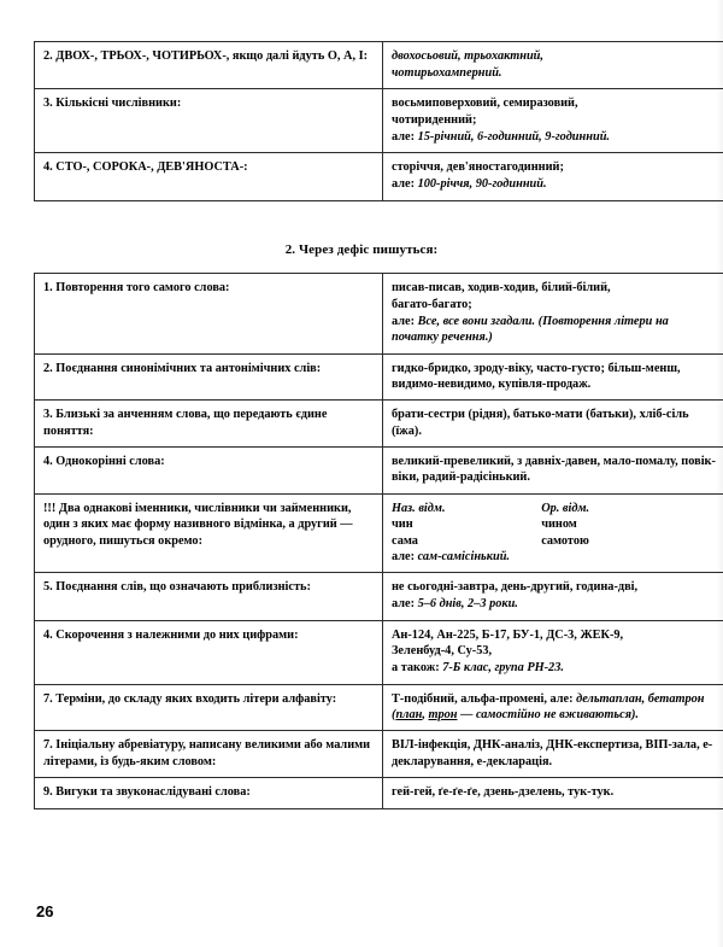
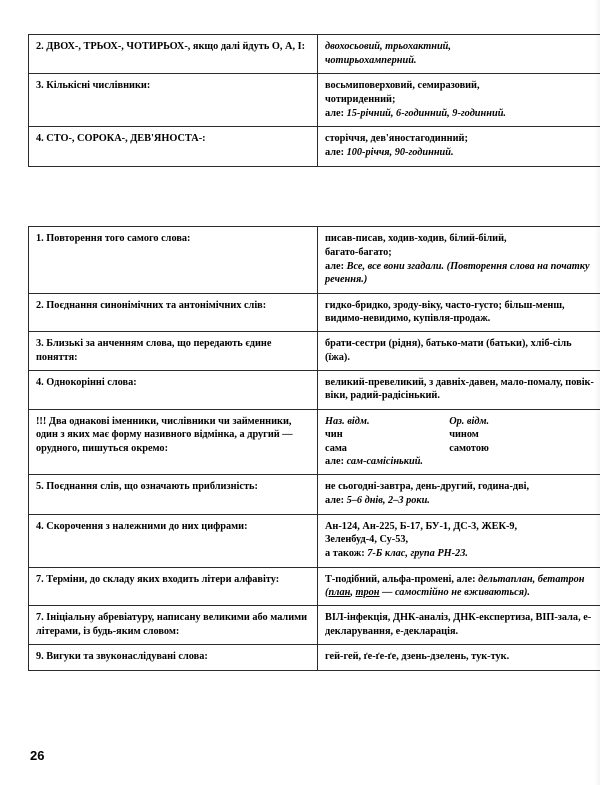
  2. ДВОХ-, ТРЬОХ-, ЧОТИРЬОХ-, якщо далі йдуть О, А, І:	двохосьовий, трьохактний, чотирьохамперний.
  3. Кількісні числівники:	восьмиповерховий, семиразовий, чотириденний; але: 15-річний, 6-годинний, 9-годинний.
  4. СТО-, СОРОКА-, ДЕВ'ЯНОСТА-:	сторіччя, дев'яностагодинний; але: 100-річчя, 90-годинний.
- 2. Через дефіс пишуться:
- 1. Повторення того самого слова:	писав-писав, ходив-ходив, білий-білий, багато-багато; але: Все, все вони згадали. (Повторення літери на початку речення.)
+ 1. Повторення того самого слова:	писав-писав, ходив-ходив, білий-білий, багато-багато; але: Все, все вони згадали. (Повторення слова на початку речення.)
  2. Поєднання синонімічних та антонімічних слів:	гидко-бридко, зроду-віку, часто-густо; більш-менш, видимо-невидимо, купівля-продаж.
  3. Близькі за анченням слова, що передають єдине поняття:	брати-сестри (рідня), батько-мати (батьки), хліб-сіль (їжа).
  4. Однокорінні слова:	великий-превеликий, з давніх-давен, мало-помалу, повік-віки, радий-радісінький.
  !!! Два однакові іменники, числівники чи займенники, один з яких має форму називного відмінка, а другий — орудного, пишуться окремо:
  Наз. відм.	Ор. відм.
  чин	чином
  сама	самотою
  	але: сам-самісінький.
  5. Поєднання слів, що означають приблизність:	не сьогодні-завтра, день-другий, година-дві, але: 5–6 днів, 2–3 роки.
  4. Скорочення з належними до них цифрами:	Ан-124, Ан-225, Б-17, БУ-1, ДС-3, ЖЕК-9, Зеленбуд-4, Су-53, а також: 7-Б клас, група РН-23.
  7. Терміни, до складу яких входить літери алфавіту:	Т-подібний, альфа-промені, але: дельтаплан, бетатрон (план, трон — самостійно не вживаються).
  7. Ініціальну абревіатуру, написану великими або малими літерами, із будь-яким словом:	ВІЛ-інфекція, ДНК-аналіз, ДНК-експертиза, ВІП-зала, е-декларування, е-декларація.
  9. Вигуки та звуконаслідувані слова:	гей-гей, ґе-ґе-ґе, дзень-дзелень, тук-тук.
  26
